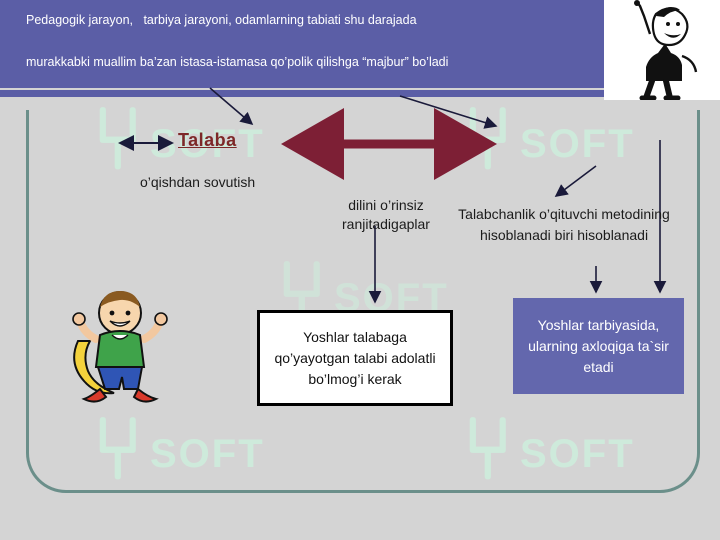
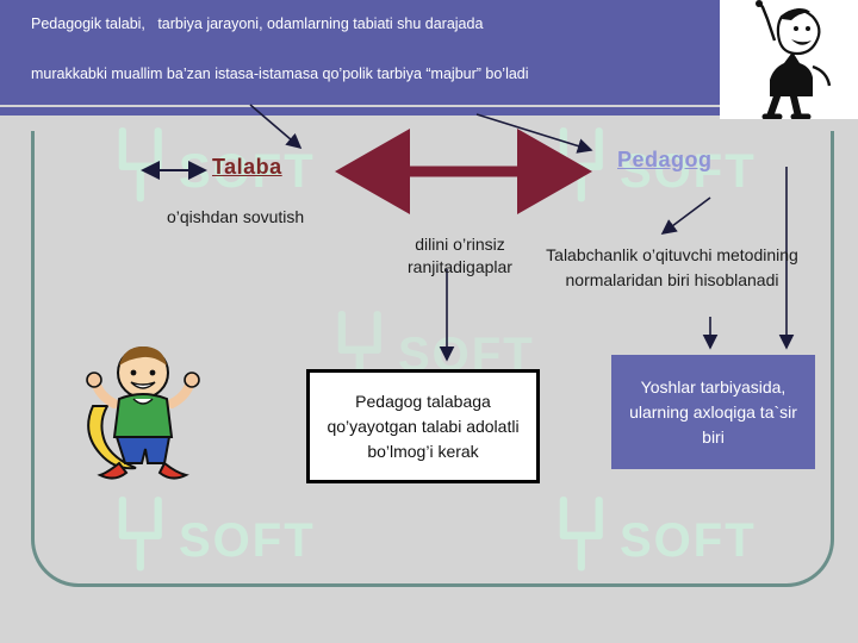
  ⑂
  OFT
  ⑂
  ⑂
  ⑂
  SOFT
  ⑂
  SOFT
- Pedagogik jarayon, tarbiya jarayoni, odamlarning tabiati shu darajada
+ Pedagogik talabi, tarbiya jarayoni, odamlarning tabiati shu darajada
- murakkabki muallim ba’zan istasa-istamasa qo’polik qilishga “majbur” bo’ladi
+ murakkabki muallim ba’zan istasa-istamasa qo’polik tarbiya “majbur” bo’ladi
  Talaba
+ Pedagog
  o’qishdan sovutish
  dilini o’rinsiz ranjitadigaplar
- Talabchanlik o’qituvchi metodining hisoblanadi biri hisoblanadi
+ Talabchanlik o’qituvchi metodining normalaridan biri hisoblanadi
- Yoshlar talabaga qo’yayotgan talabi adolatli bo’lmog’i kerak
+ Pedagog talabaga qo’yayotgan talabi adolatli bo’lmog’i kerak
- Yoshlar tarbiyasida, ularning axloqiga ta`sir etadi
+ Yoshlar tarbiyasida, ularning axloqiga ta`sir biri
